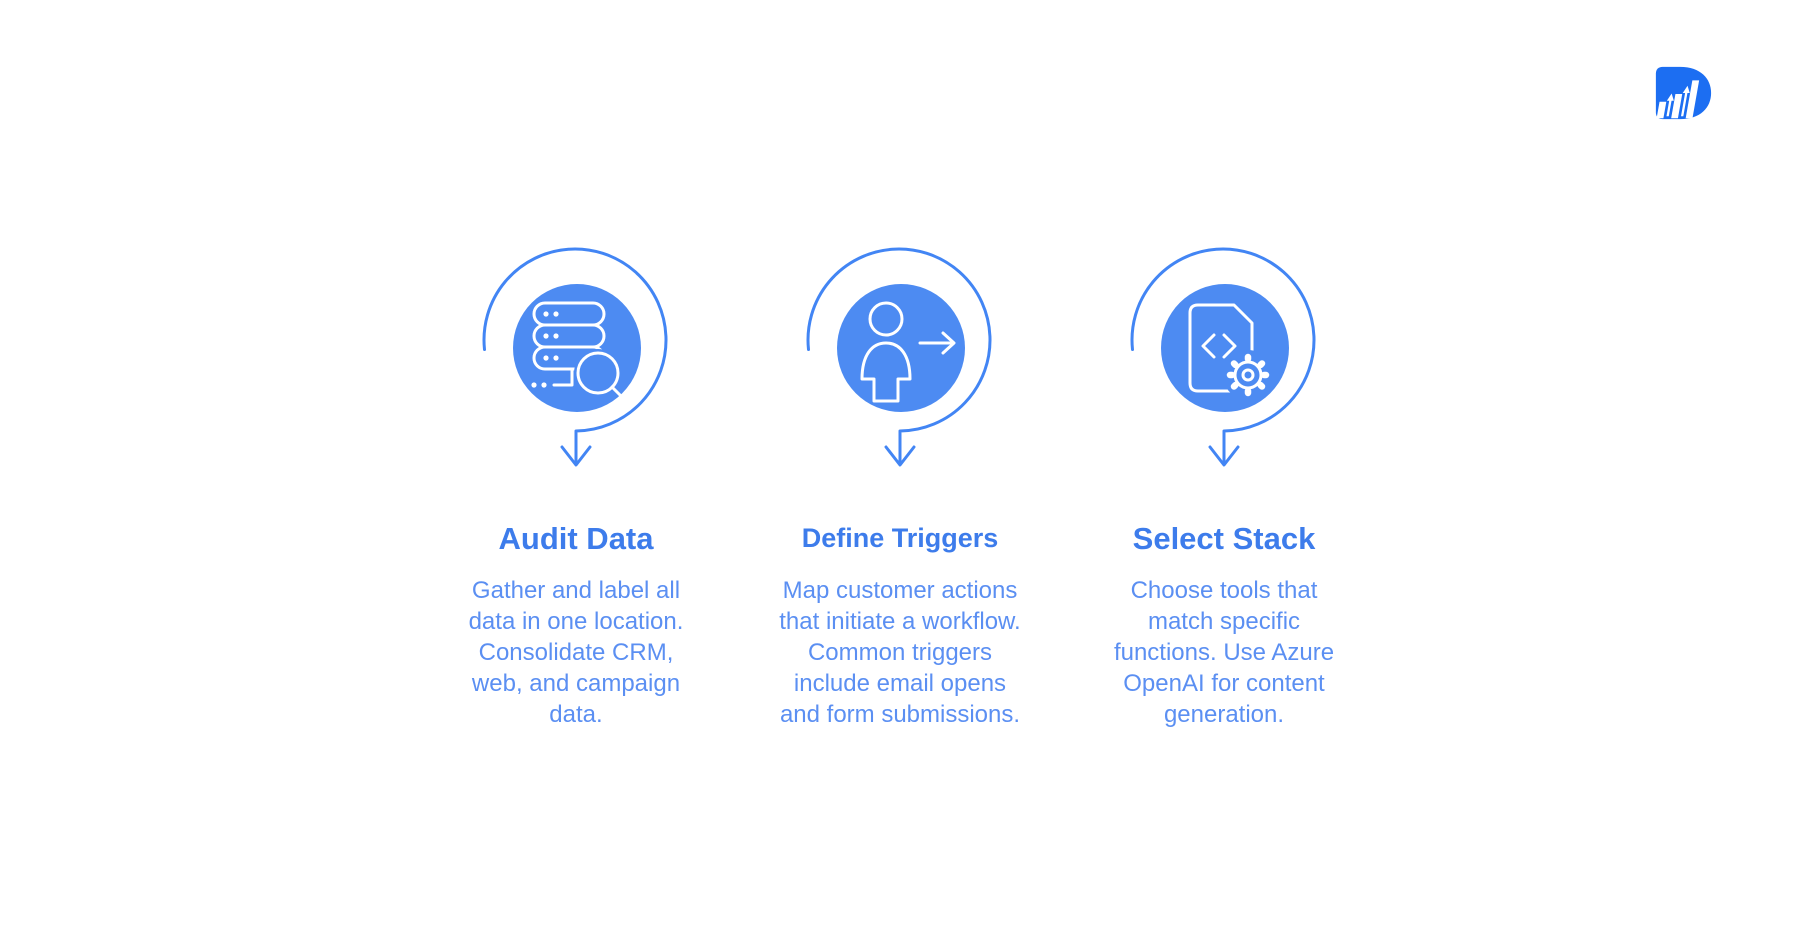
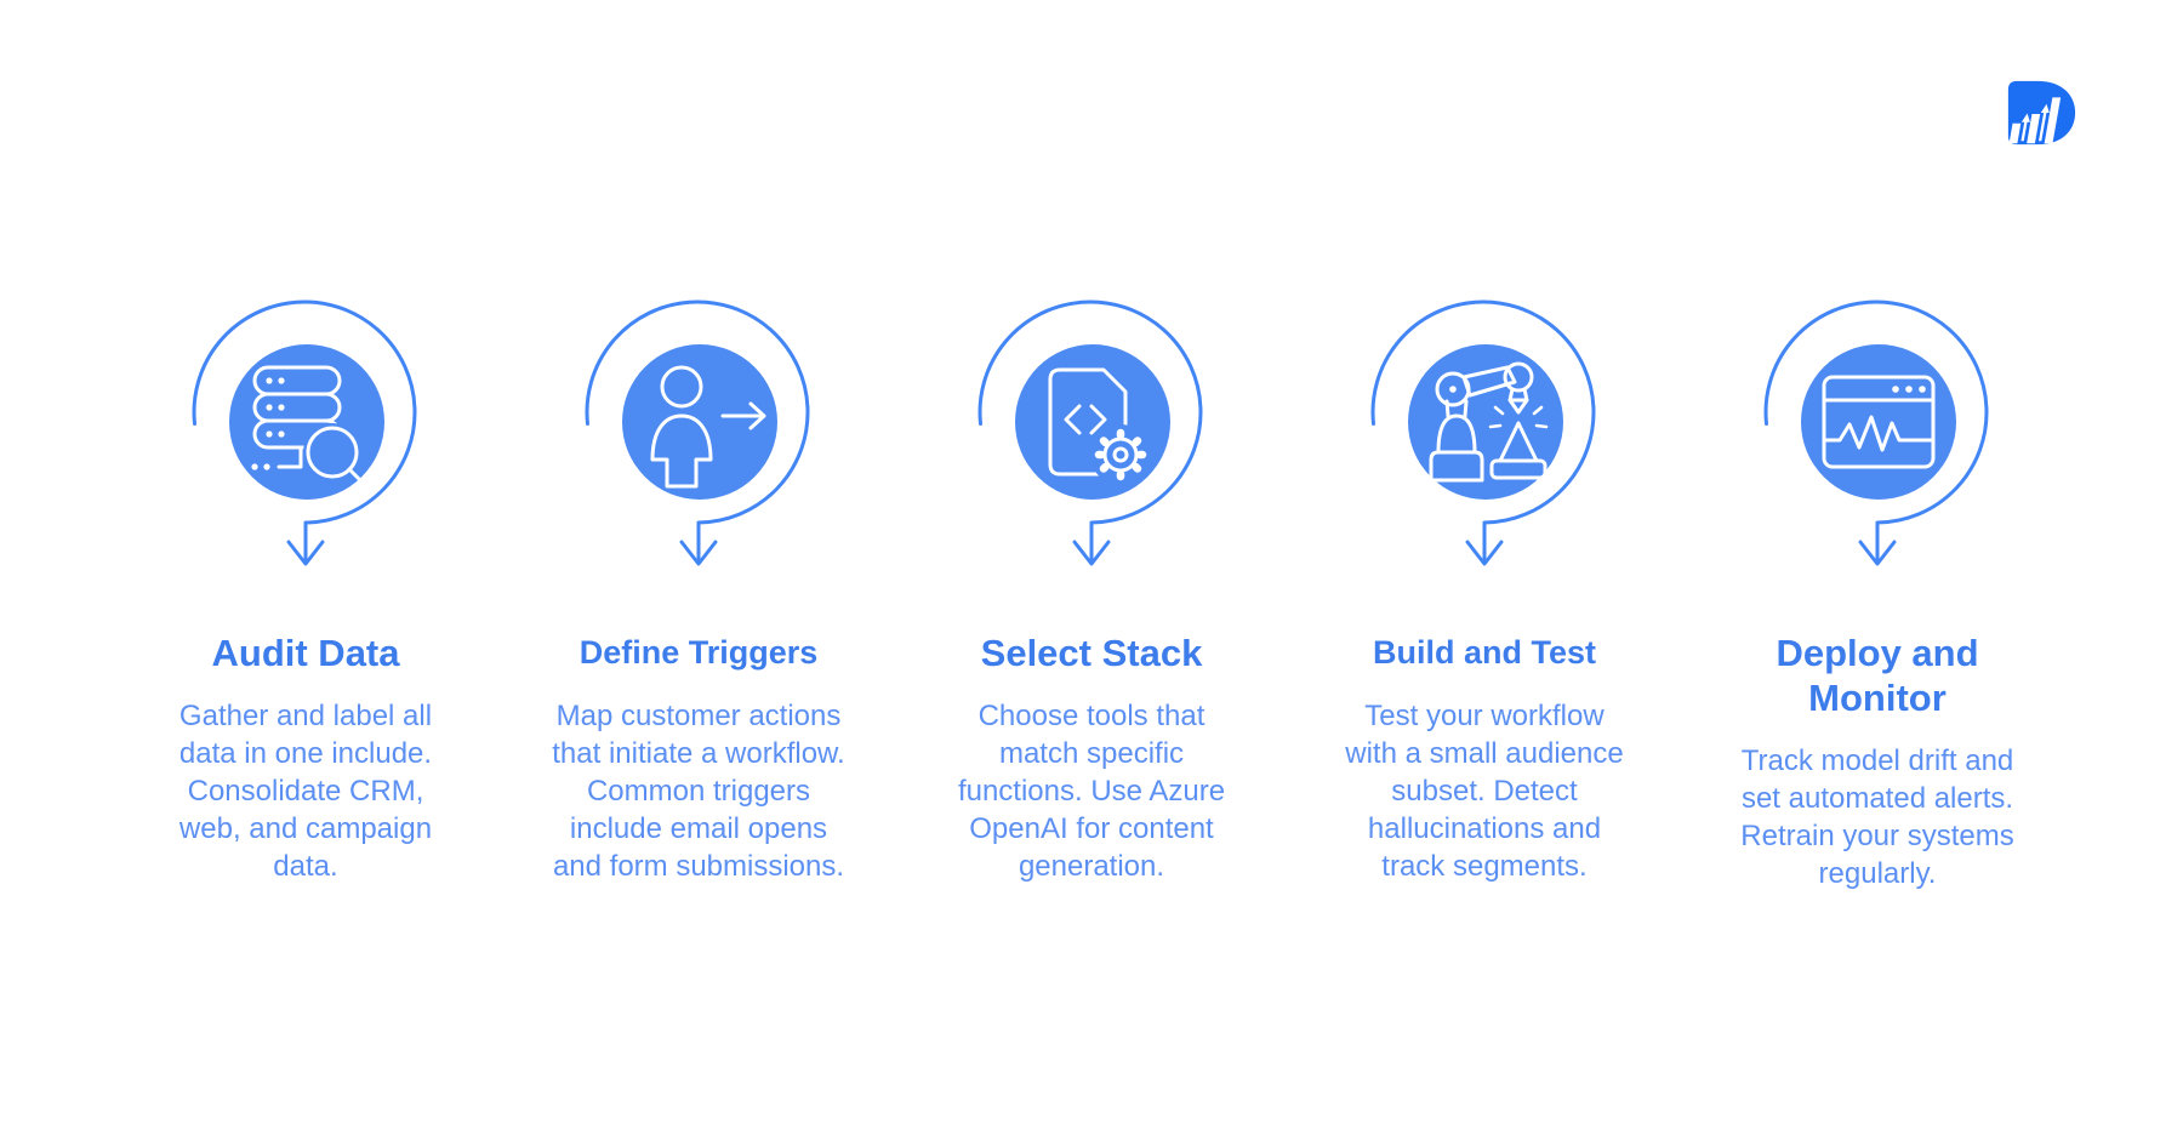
  Audit Data
- Gather and label all data in one location. Consolidate CRM, web, and campaign data.
+ Gather and label all data in one include. Consolidate CRM, web, and campaign data.
  Define Triggers
  Map customer actions that initiate a workflow. Common triggers include email opens and form submissions.
  Select Stack
  Choose tools that match specific functions. Use Azure OpenAI for content generation.
+ Build and Test
+ Test your workflow with a small audience subset. Detect hallucinations and track segments.
+ Deploy and Monitor
+ Track model drift and set automated alerts. Retrain your systems regularly.
